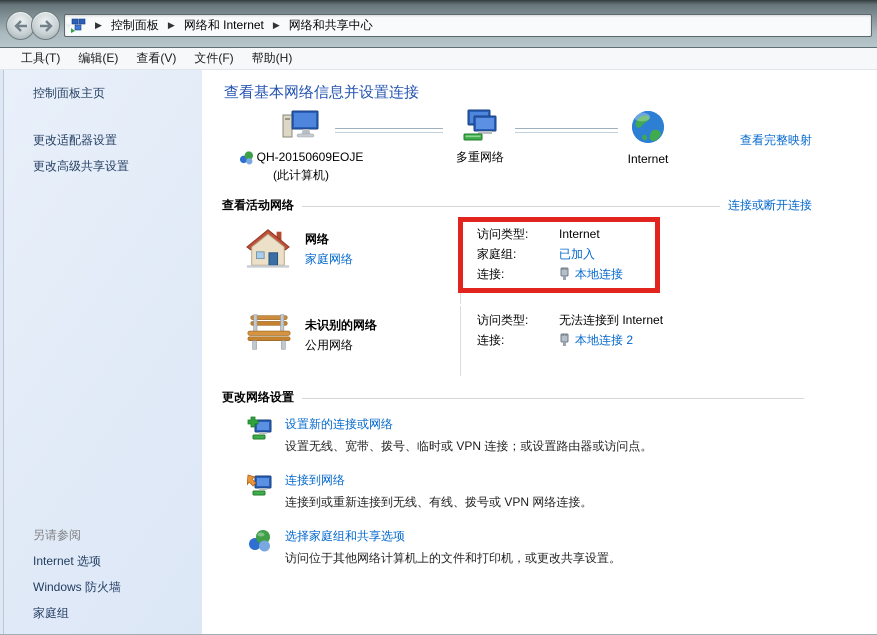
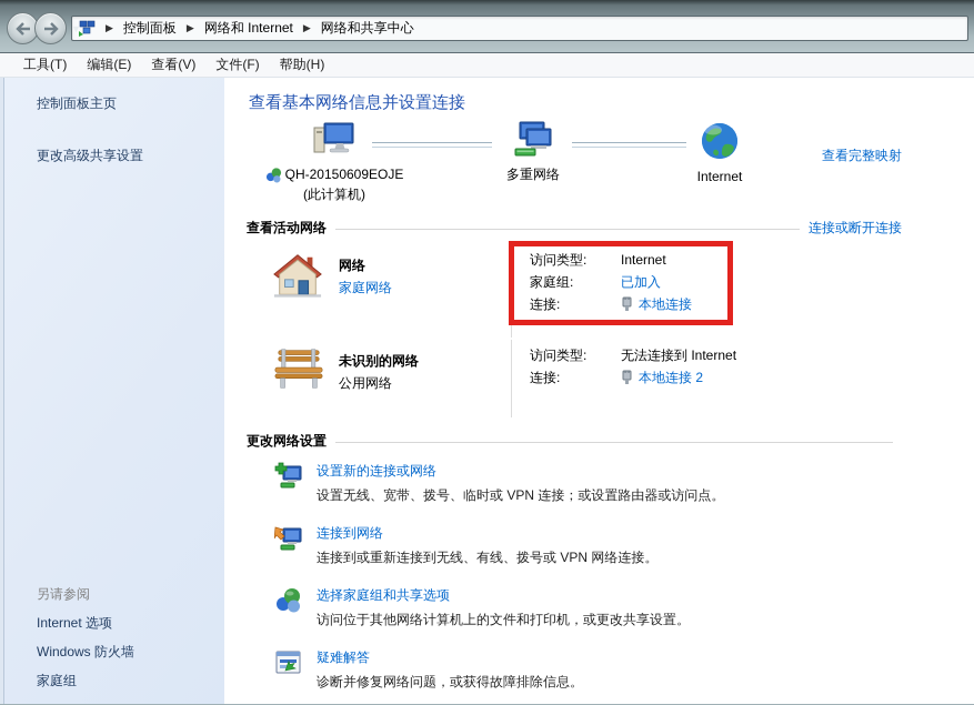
  ▶
  控制面板
  ▶
  网络和 Internet
  ▶
  网络和共享中心
  ▼
  工具(T)
  编辑(E)
  查看(V)
  文件(F)
  帮助(H)
  控制面板主页
- 更改适配器设置
  更改高级共享设置
  另请参阅
  Internet 选项
  Windows 防火墙
  家庭组
  查看基本网络信息并设置连接
  QH-20150609EOJE
  (此计算机)
  多重网络
  Internet
  查看完整映射
  查看活动网络
  连接或断开连接
  网络
  家庭网络
  访问类型:
  Internet
  家庭组:
  已加入
  连接:
  本地连接
  未识别的网络
  公用网络
  访问类型:
  无法连接到 Internet
  连接:
  本地连接 2
  更改网络设置
  设置新的连接或网络
  设置无线、宽带、拨号、临时或 VPN 连接；或设置路由器或访问点。
  连接到网络
  连接到或重新连接到无线、有线、拨号或 VPN 网络连接。
  选择家庭组和共享选项
  访问位于其他网络计算机上的文件和打印机，或更改共享设置。
+ 疑难解答
+ 诊断并修复网络问题，或获得故障排除信息。
